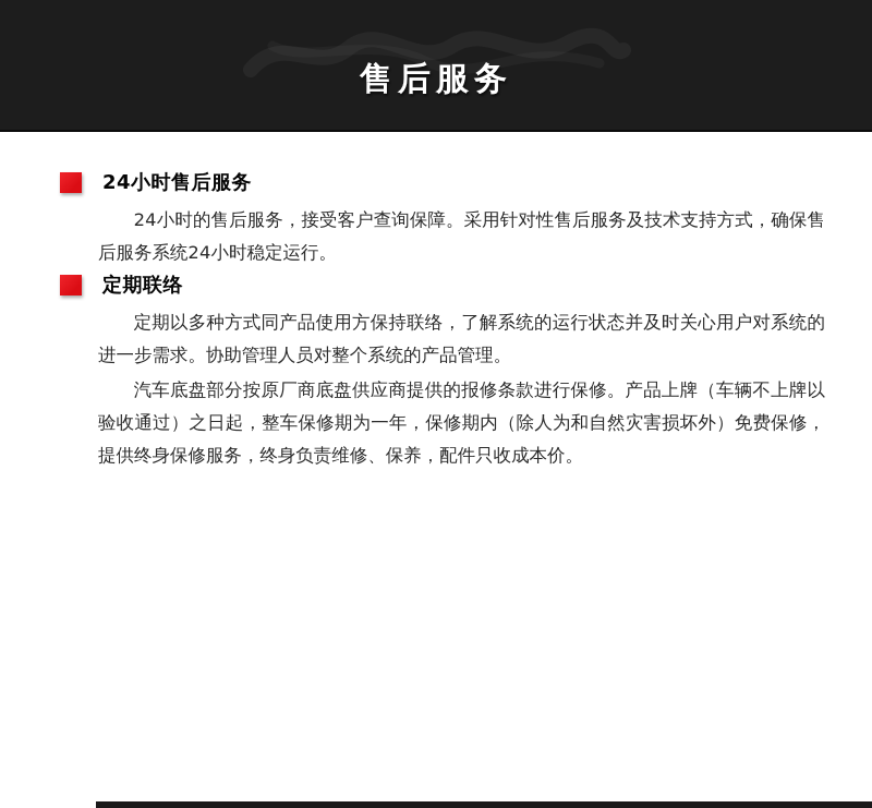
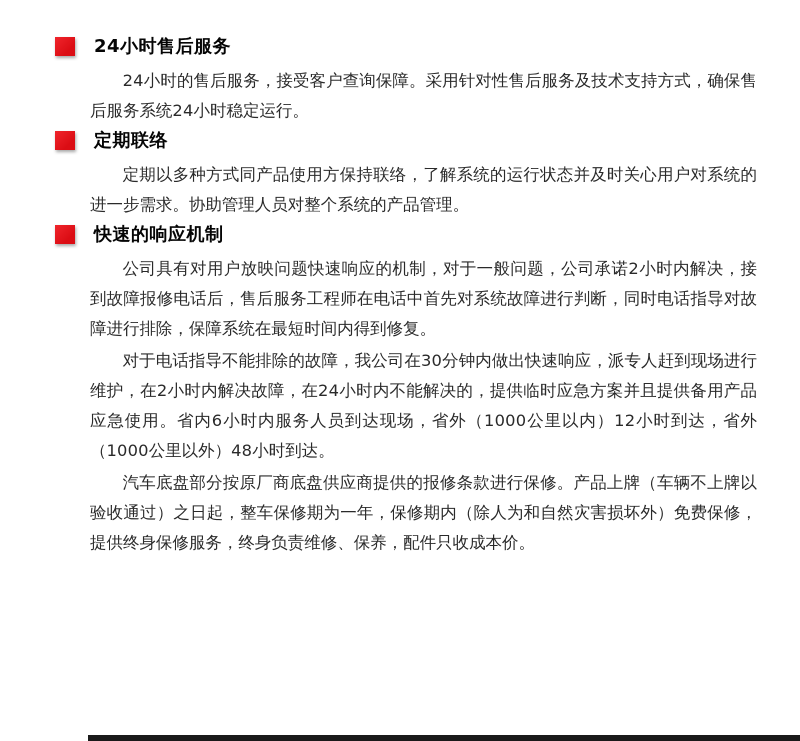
- 售后服务
  24小时售后服务
  24小时的售后服务，接受客户查询保障。采用针对性售后服务及技术支持方式，确保售后服务系统24小时稳定运行。
  定期联络
  定期以多种方式同产品使用方保持联络，了解系统的运行状态并及时关心用户对系统的进一步需求。协助管理人员对整个系统的产品管理。
+ 快速的响应机制
+ 公司具有对用户放映问题快速响应的机制，对于一般问题，公司承诺2小时内解决，接到故障报修电话后，售后服务工程师在电话中首先对系统故障进行判断，同时电话指导对故障进行排除，保障系统在最短时间内得到修复。
+ 对于电话指导不能排除的故障，我公司在30分钟内做出快速响应，派专人赶到现场进行维护，在2小时内解决故障，在24小时内不能解决的，提供临时应急方案并且提供备用产品应急使用。省内6小时内服务人员到达现场，省外（1000公里以内）12小时到达，省外（1000公里以外）48小时到达。
  汽车底盘部分按原厂商底盘供应商提供的报修条款进行保修。产品上牌（车辆不上牌以验收通过）之日起，整车保修期为一年，保修期内（除人为和自然灾害损坏外）免费保修，提供终身保修服务，终身负责维修、保养，配件只收成本价。
